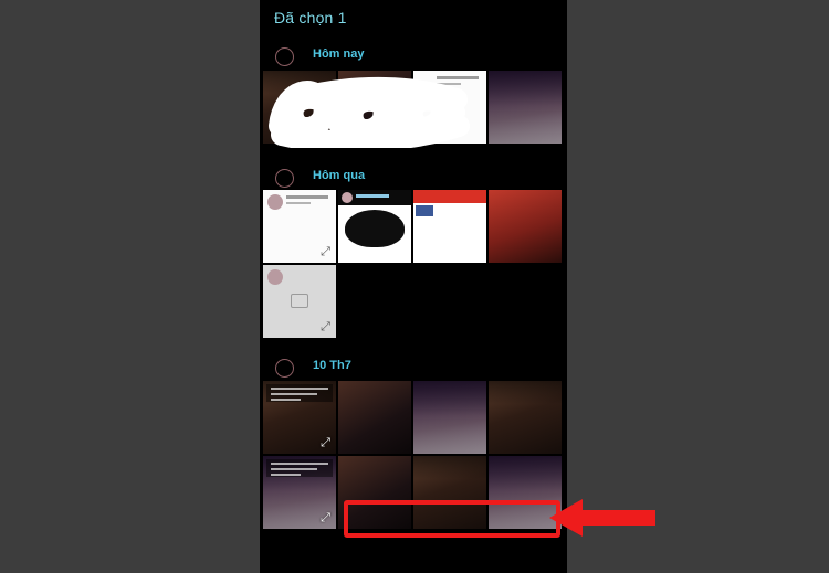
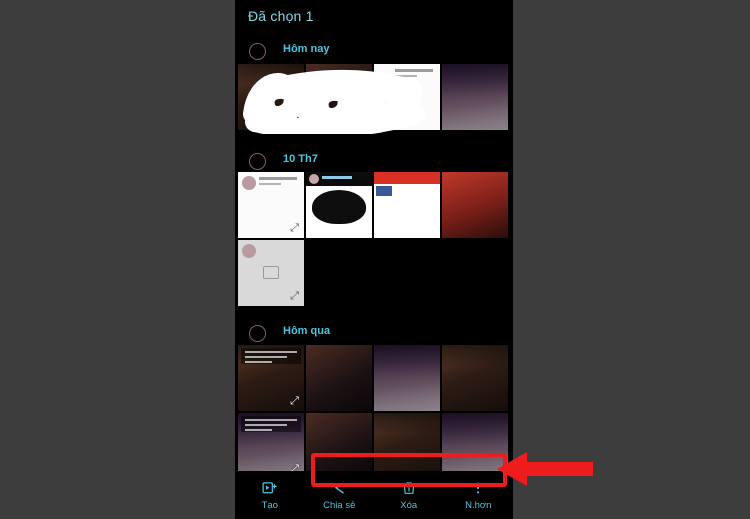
  Đã chọn 1
  Hôm nay
- Hôm qua
+ 10 Th7
  ⤢
  ⤢
- 10 Th7
+ Hôm qua
  ⤢
  ⤢
+ Tạo
+ Chia sẻ
+ Xóa
+ N.hơn
